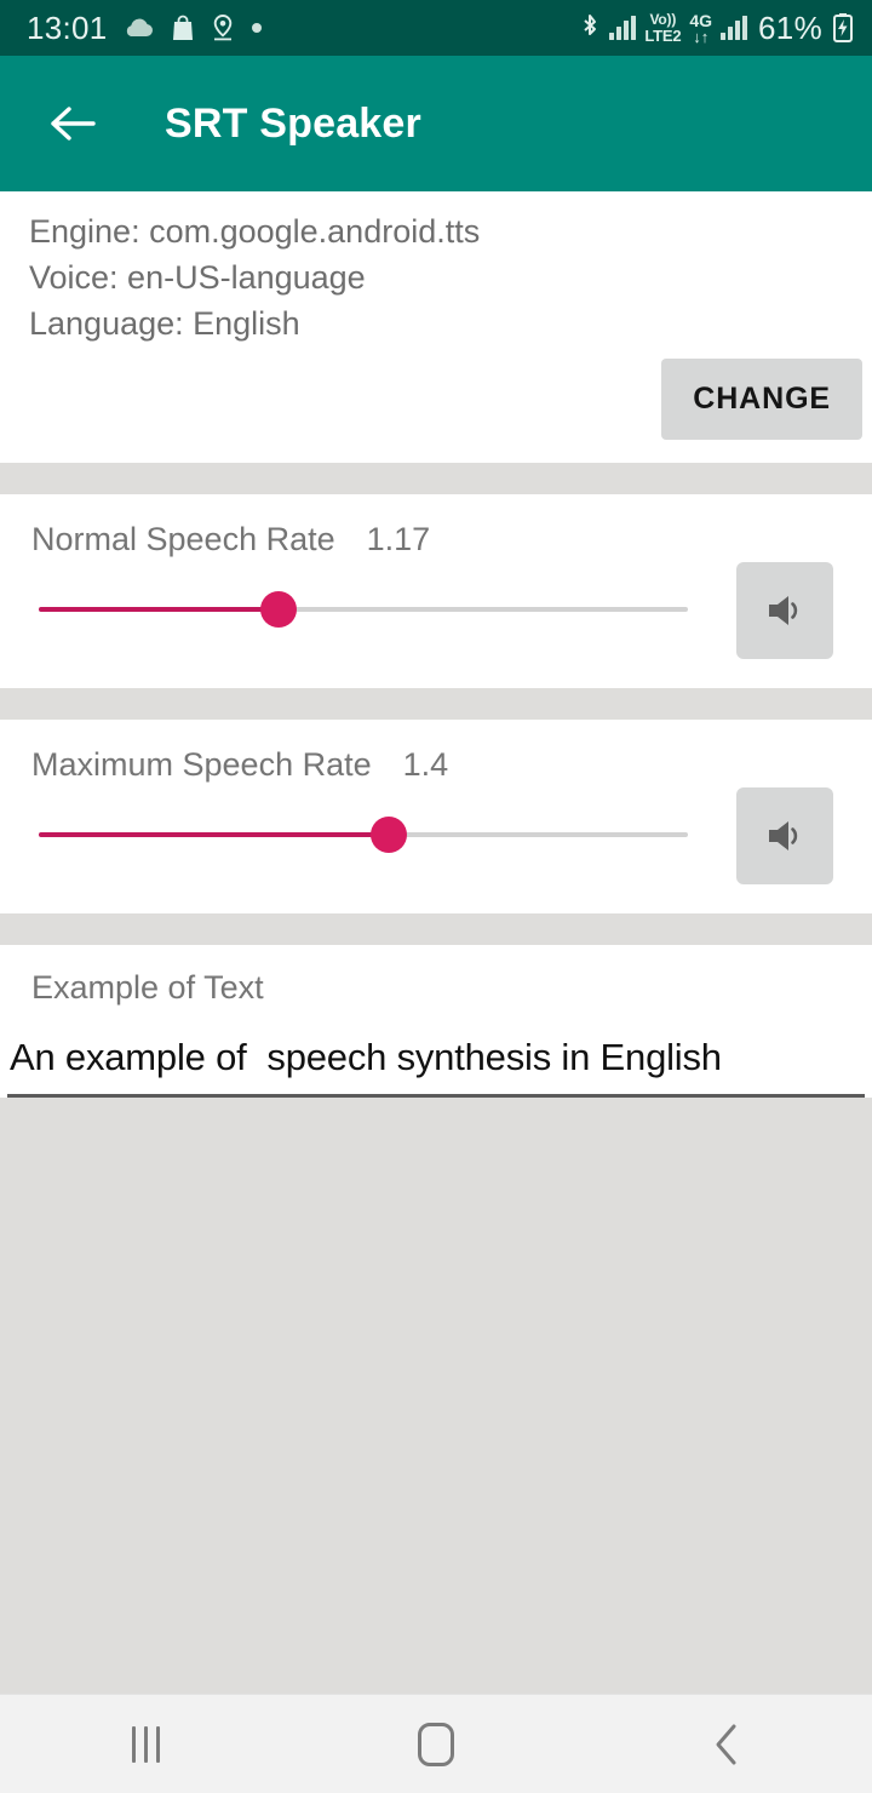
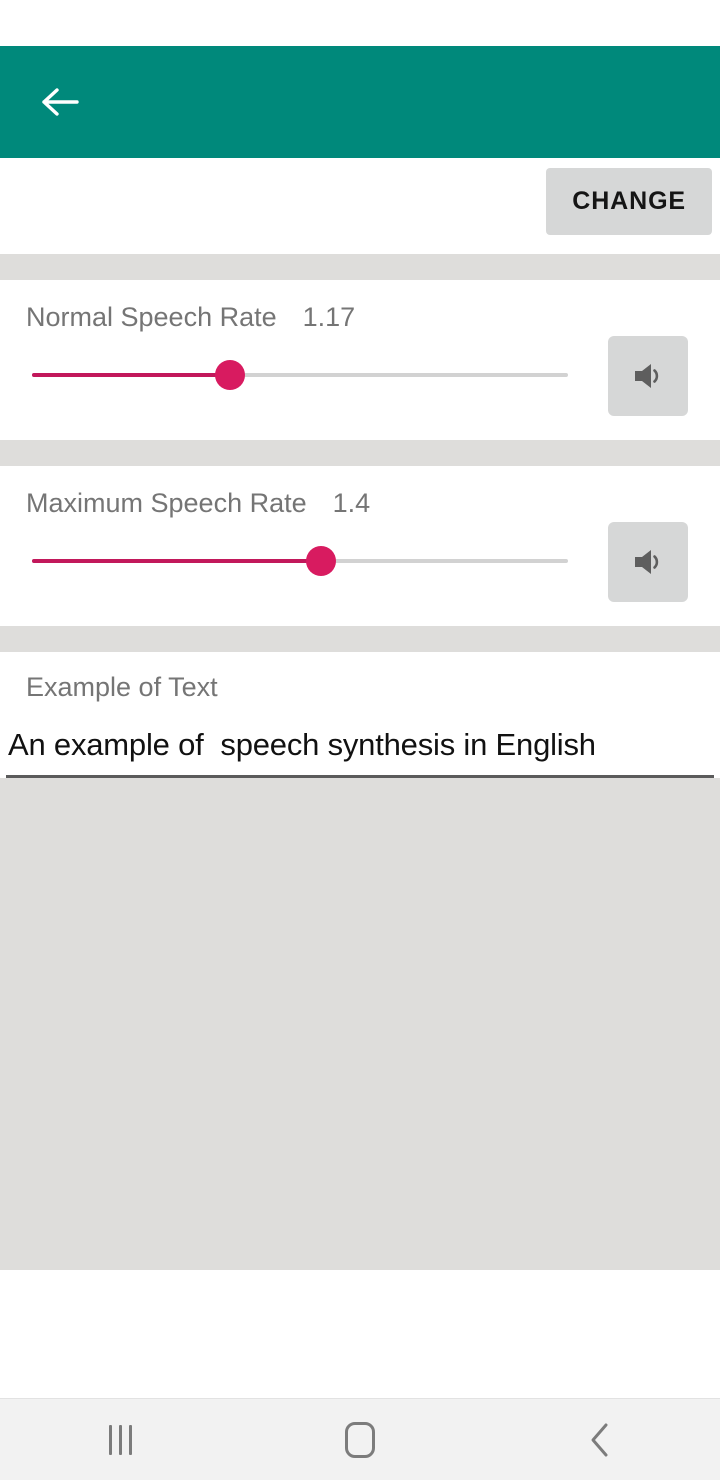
- 13:01
- Vo))
- LTE2
- 4G
- ↓↑
- 61%
- SRT Speaker
- Engine: com.google.android.tts
- Voice: en-US-language
- Language: English
  CHANGE
  Normal Speech Rate
  1.17
  Maximum Speech Rate
  1.4
  Example of Text
  An example of speech synthesis in English
